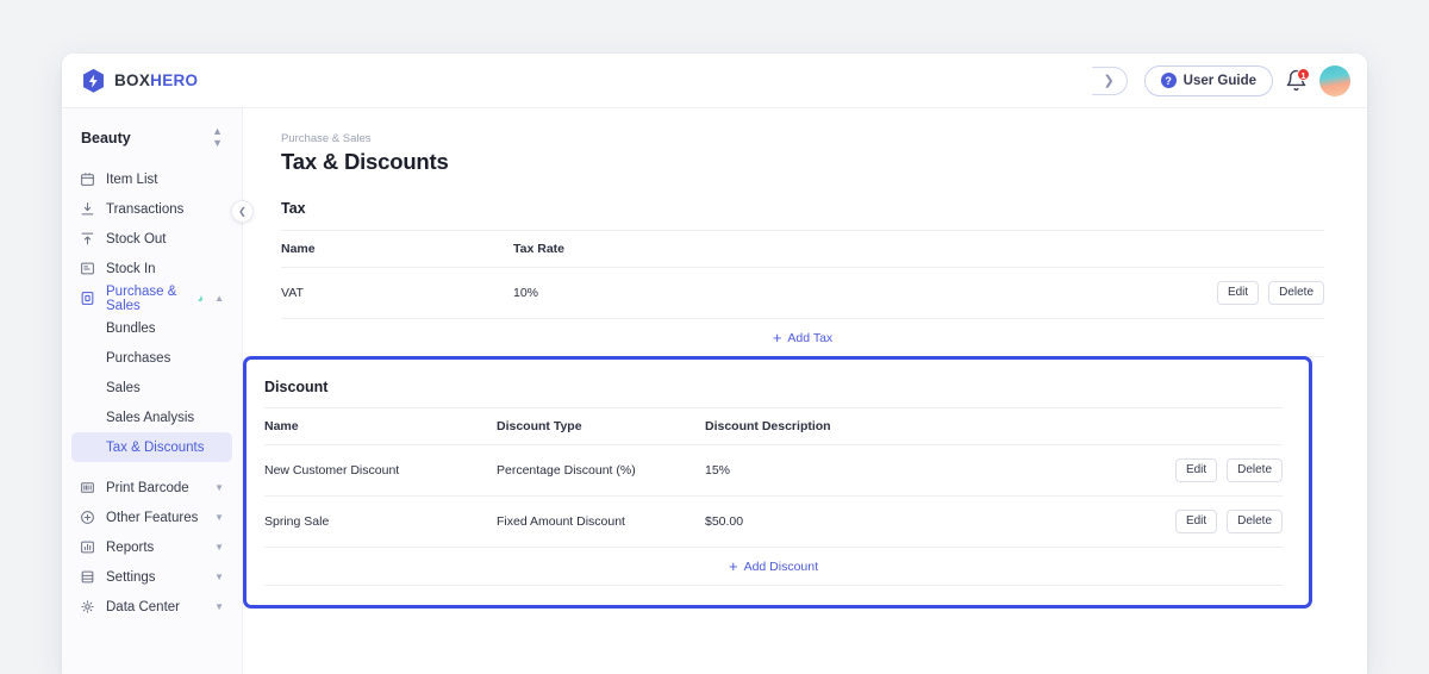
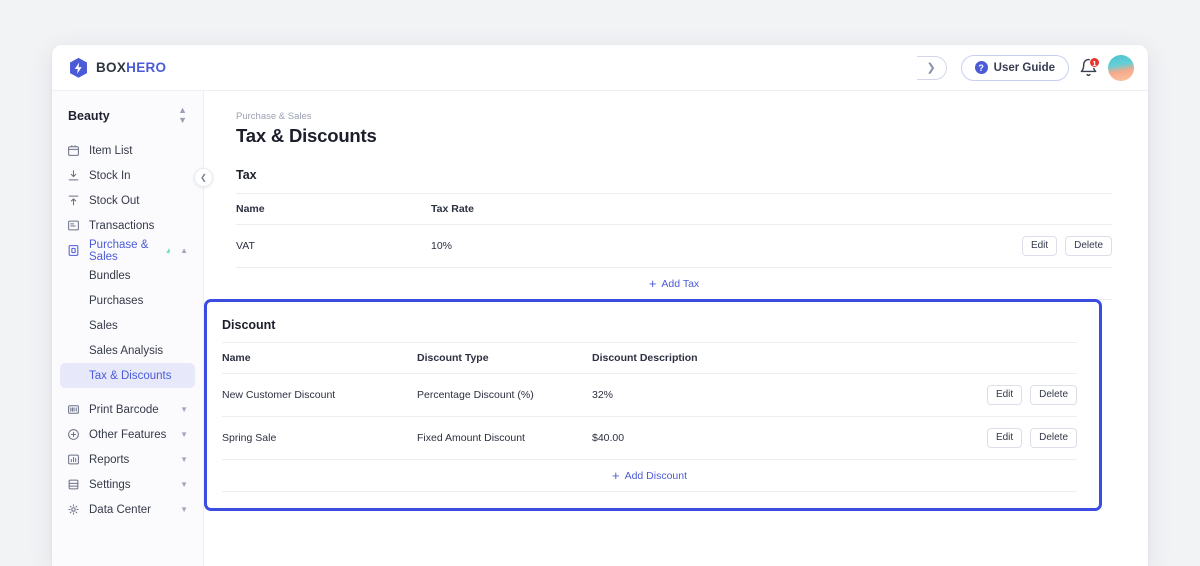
  BOXHERO
  ❯
  ?
  User Guide
  1
  Beauty
  ▲
  ▼
  Item List
- Transactions
+ Stock In
  Stock Out
- Stock In
+ Transactions
  Purchase & Sales
  ▲
  Bundles
  Purchases
  Sales
  Sales Analysis
  Tax & Discounts
  Print Barcode
  ▼
  Other Features
  ▼
  Reports
  ▼
  Settings
  ▼
  Data Center
  ▼
  ❮
  Purchase & Sales
  Tax & Discounts
  Tax
  Name	Tax Rate
  VAT	10%		Edit Delete
  +
  Add Tax
  Discount
  Name	Discount Type	Discount Description
- New Customer Discount	Percentage Discount (%)	15%	Edit Delete
+ New Customer Discount	Percentage Discount (%)	32%	Edit Delete
- Spring Sale	Fixed Amount Discount	$50.00	Edit Delete
+ Spring Sale	Fixed Amount Discount	$40.00	Edit Delete
  +
  Add Discount
